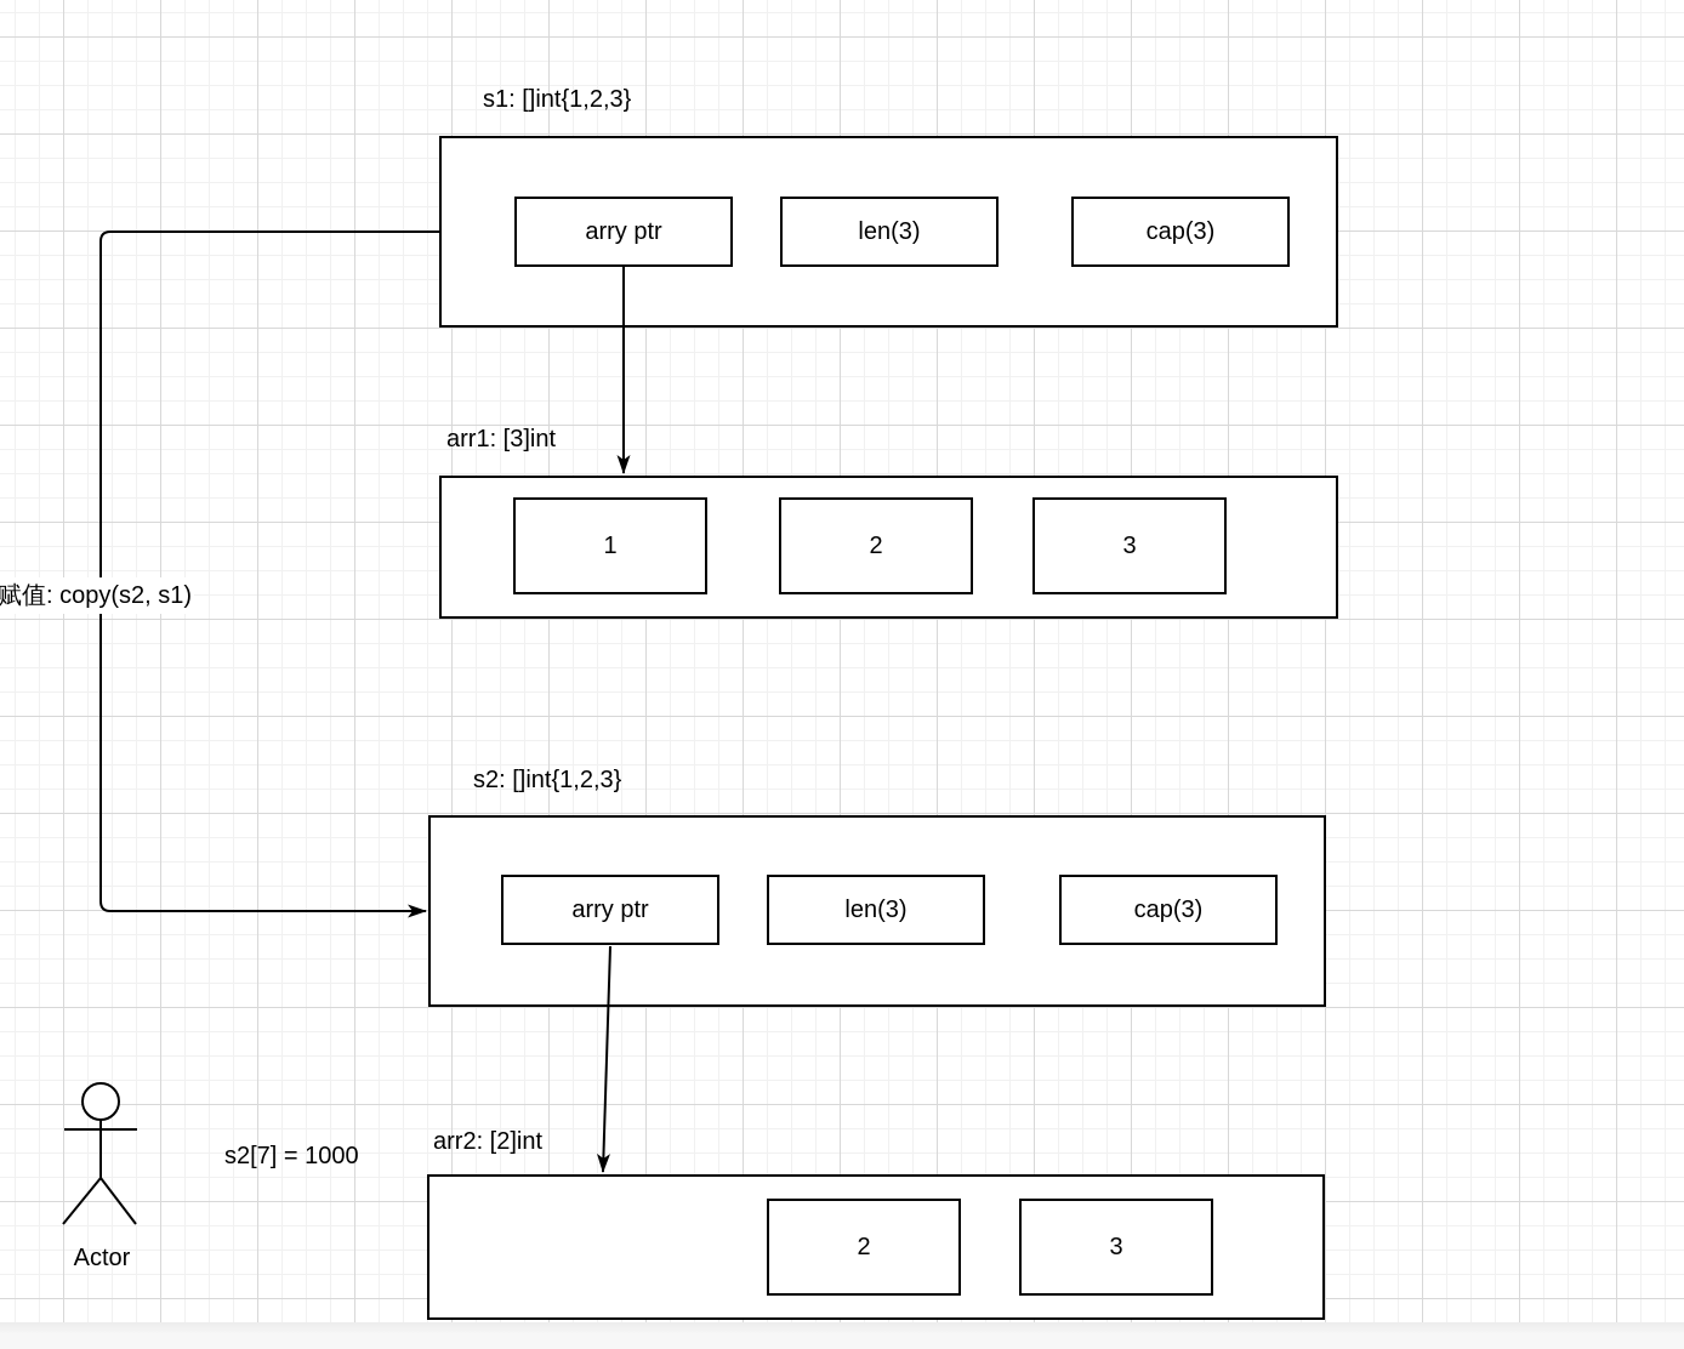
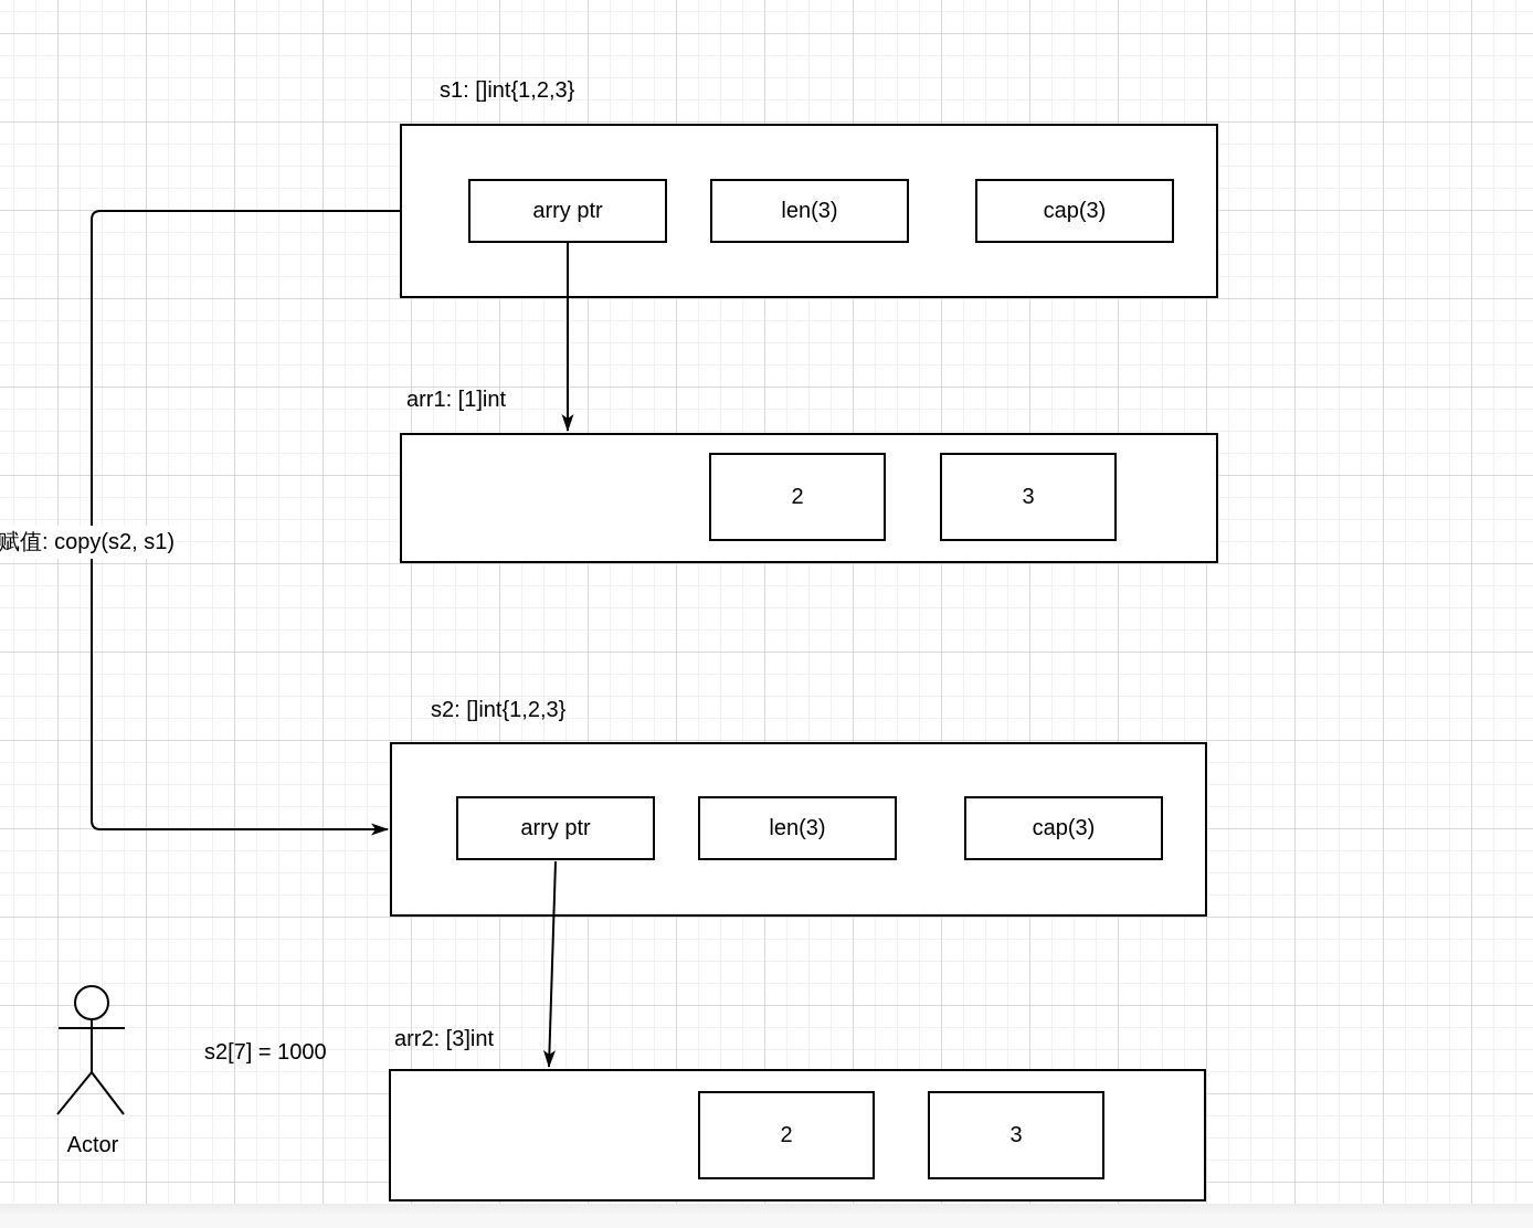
  s1: []int{1,2,3}
  arry ptr
  len(3)
  cap(3)
- arr1: [3]int
+ arr1: [1]int
- 1
  2
  3
  s2: []int{1,2,3}
  arry ptr
  len(3)
  cap(3)
- arr2: [2]int
+ arr2: [3]int
  2
  3
  赋值: copy(s2, s1)
  s2[7] = 1000
  Actor
